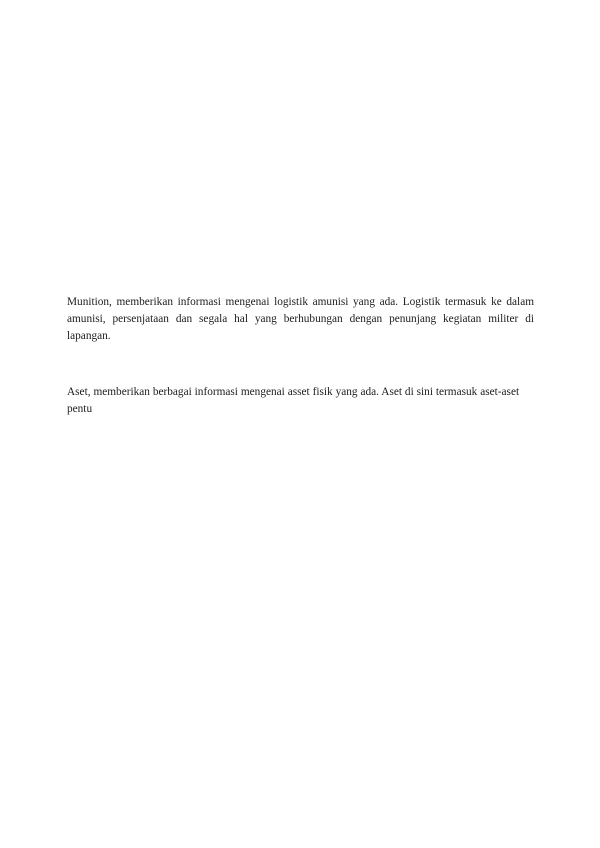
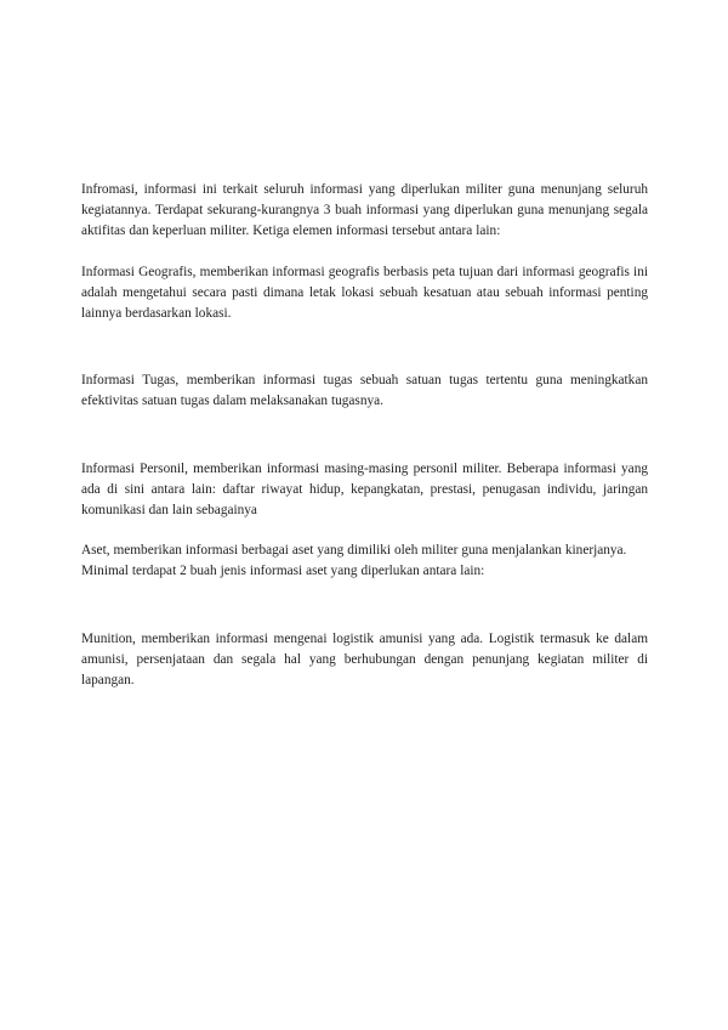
+ Infromasi, informasi ini terkait seluruh informasi yang diperlukan militer guna menunjang seluruh kegiatannya. Terdapat sekurang-kurangnya 3 buah informasi yang diperlukan guna menunjang segala aktifitas dan keperluan militer. Ketiga elemen informasi tersebut antara lain:
+ Informasi Geografis, memberikan informasi geografis berbasis peta tujuan dari informasi geografis ini adalah mengetahui secara pasti dimana letak lokasi sebuah kesatuan atau sebuah informasi penting lainnya berdasarkan lokasi.
+ Informasi Tugas, memberikan informasi tugas sebuah satuan tugas tertentu guna meningkatkan efektivitas satuan tugas dalam melaksanakan tugasnya.
+ Informasi Personil, memberikan informasi masing-masing personil militer. Beberapa informasi yang ada di sini antara lain: daftar riwayat hidup, kepangkatan, prestasi, penugasan individu, jaringan komunikasi dan lain sebagainya
+ Aset, memberikan informasi berbagai aset yang dimiliki oleh militer guna menjalankan kinerjanya. Minimal terdapat 2 buah jenis informasi aset yang diperlukan antara lain:
  Munition, memberikan informasi mengenai logistik amunisi yang ada. Logistik termasuk ke dalam amunisi, persenjataan dan segala hal yang berhubungan dengan penunjang kegiatan militer di lapangan.
- Aset, memberikan berbagai informasi mengenai asset fisik yang ada. Aset di sini termasuk aset-aset pentu
